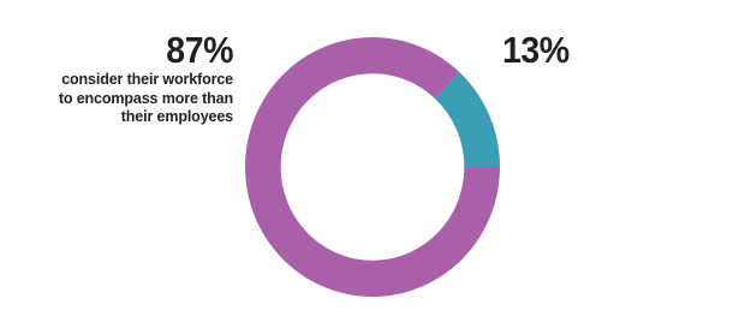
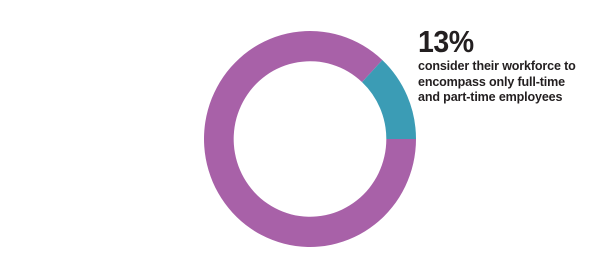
- 87%
- consider their workforce
- to encompass more than
- their employees
  13%
+ consider their workforce to
+ encompass only full-time
+ and part-time employees
